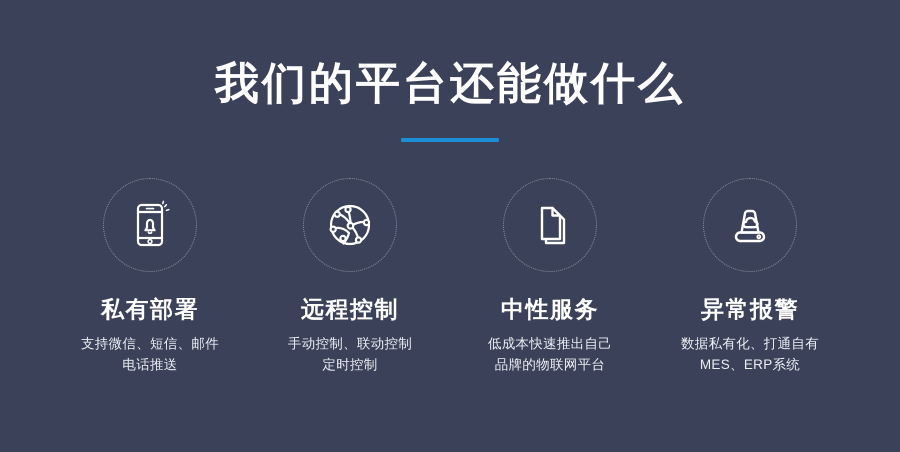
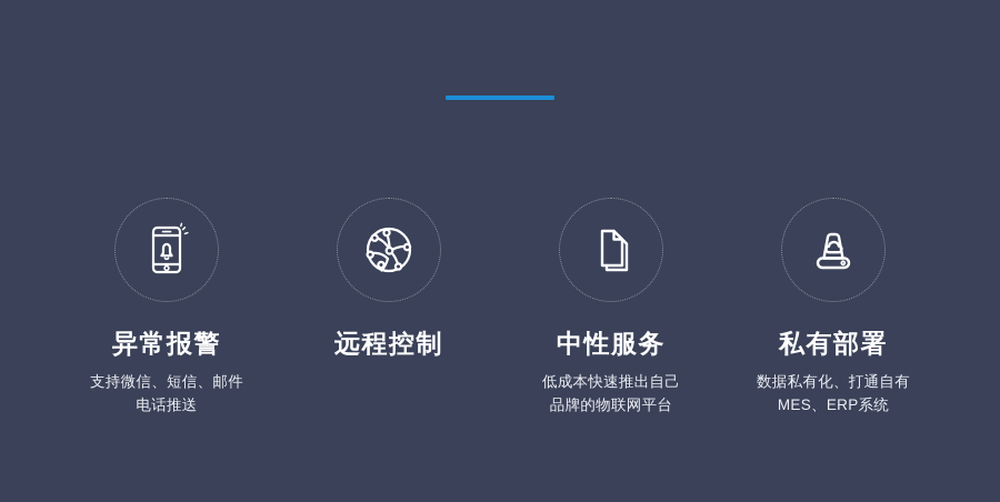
- 我们的平台还能做什么
- 私有部署
+ 异常报警
  支持微信、短信、邮件
  电话推送
  远程控制
- 手动控制、联动控制
- 定时控制
  中性服务
  低成本快速推出自己
  品牌的物联网平台
- 异常报警
+ 私有部署
  数据私有化、打通自有
  MES、ERP系统
